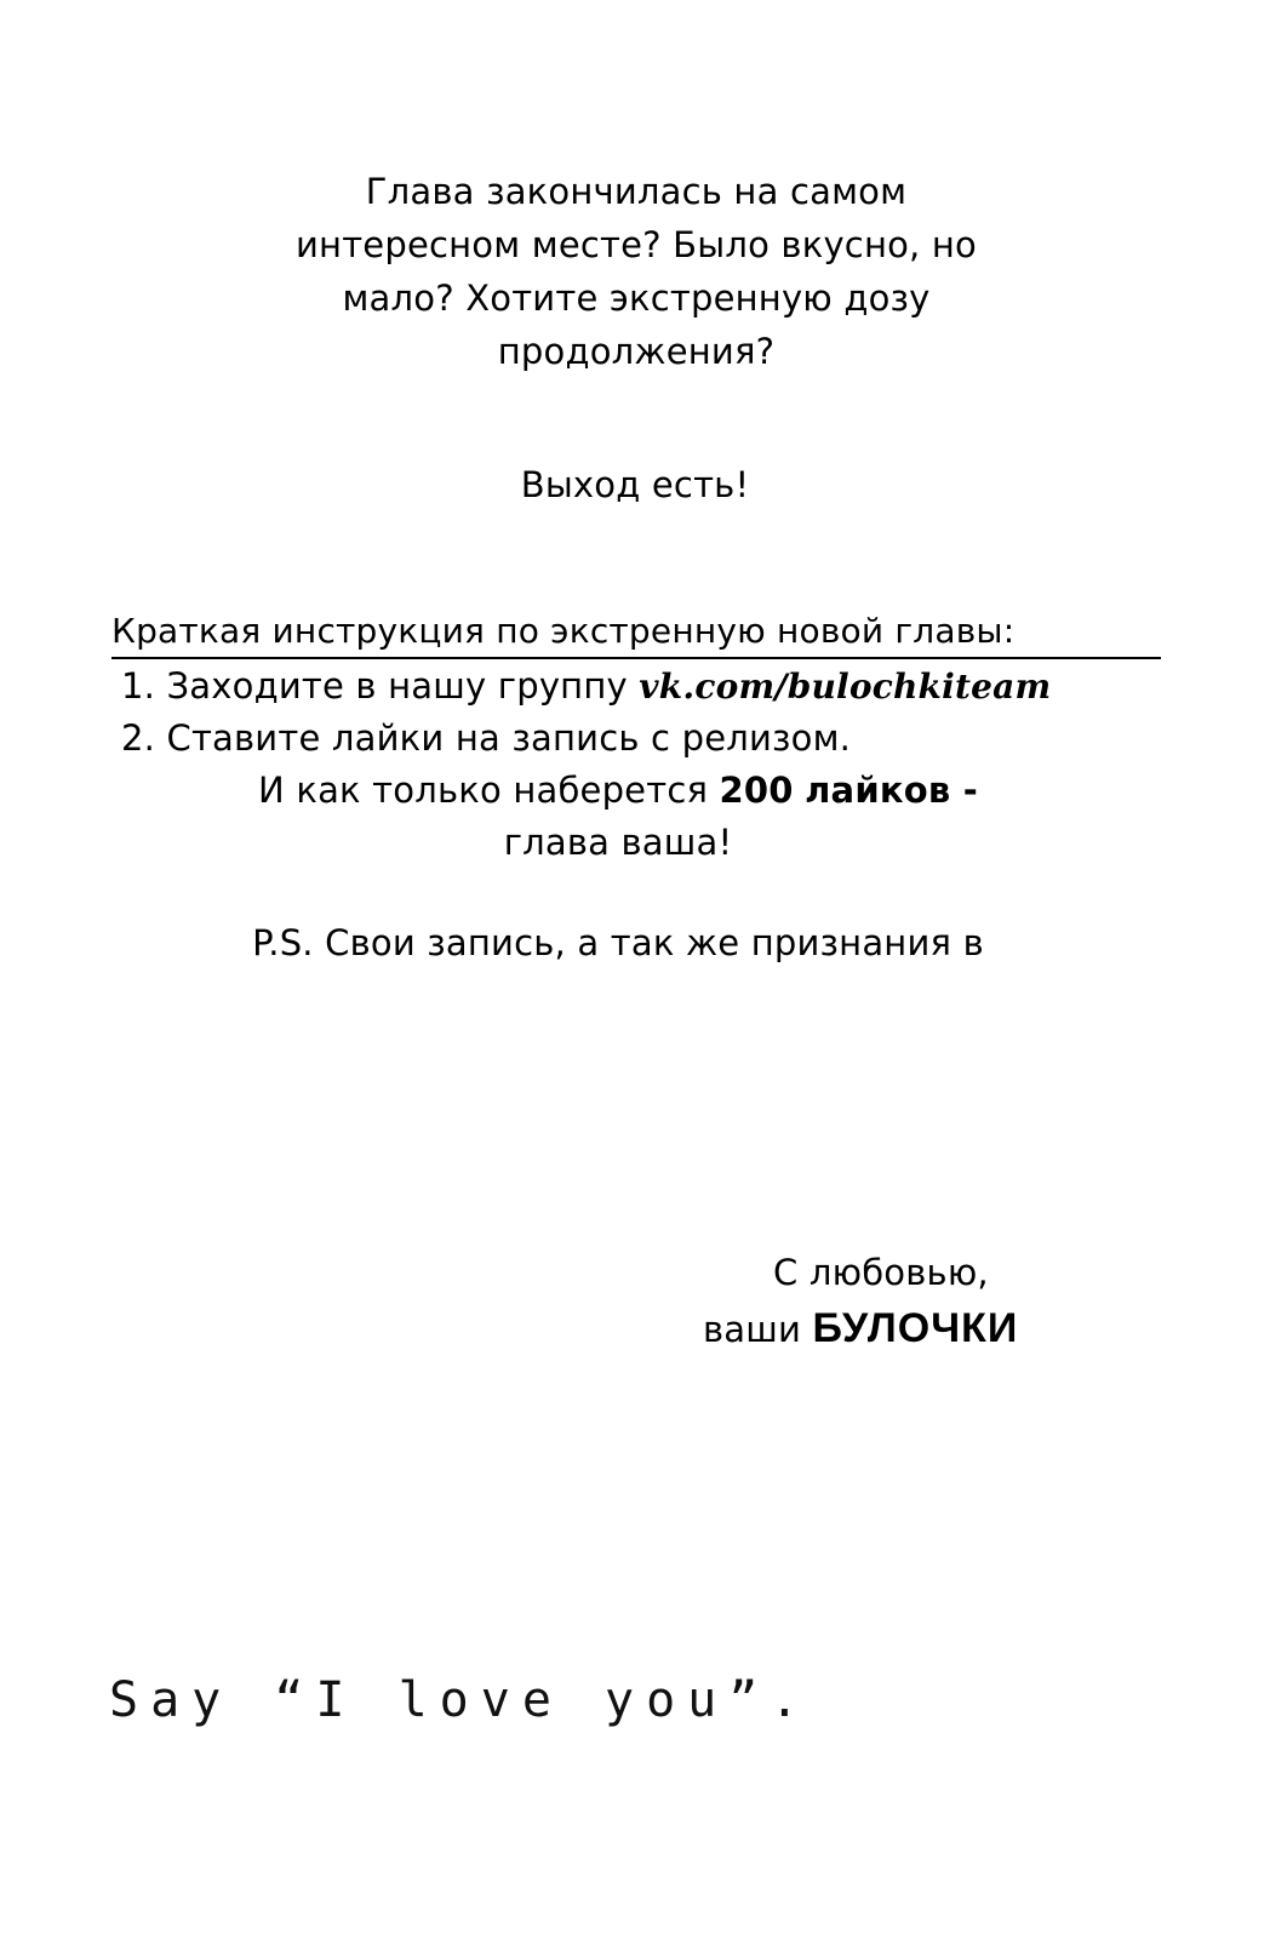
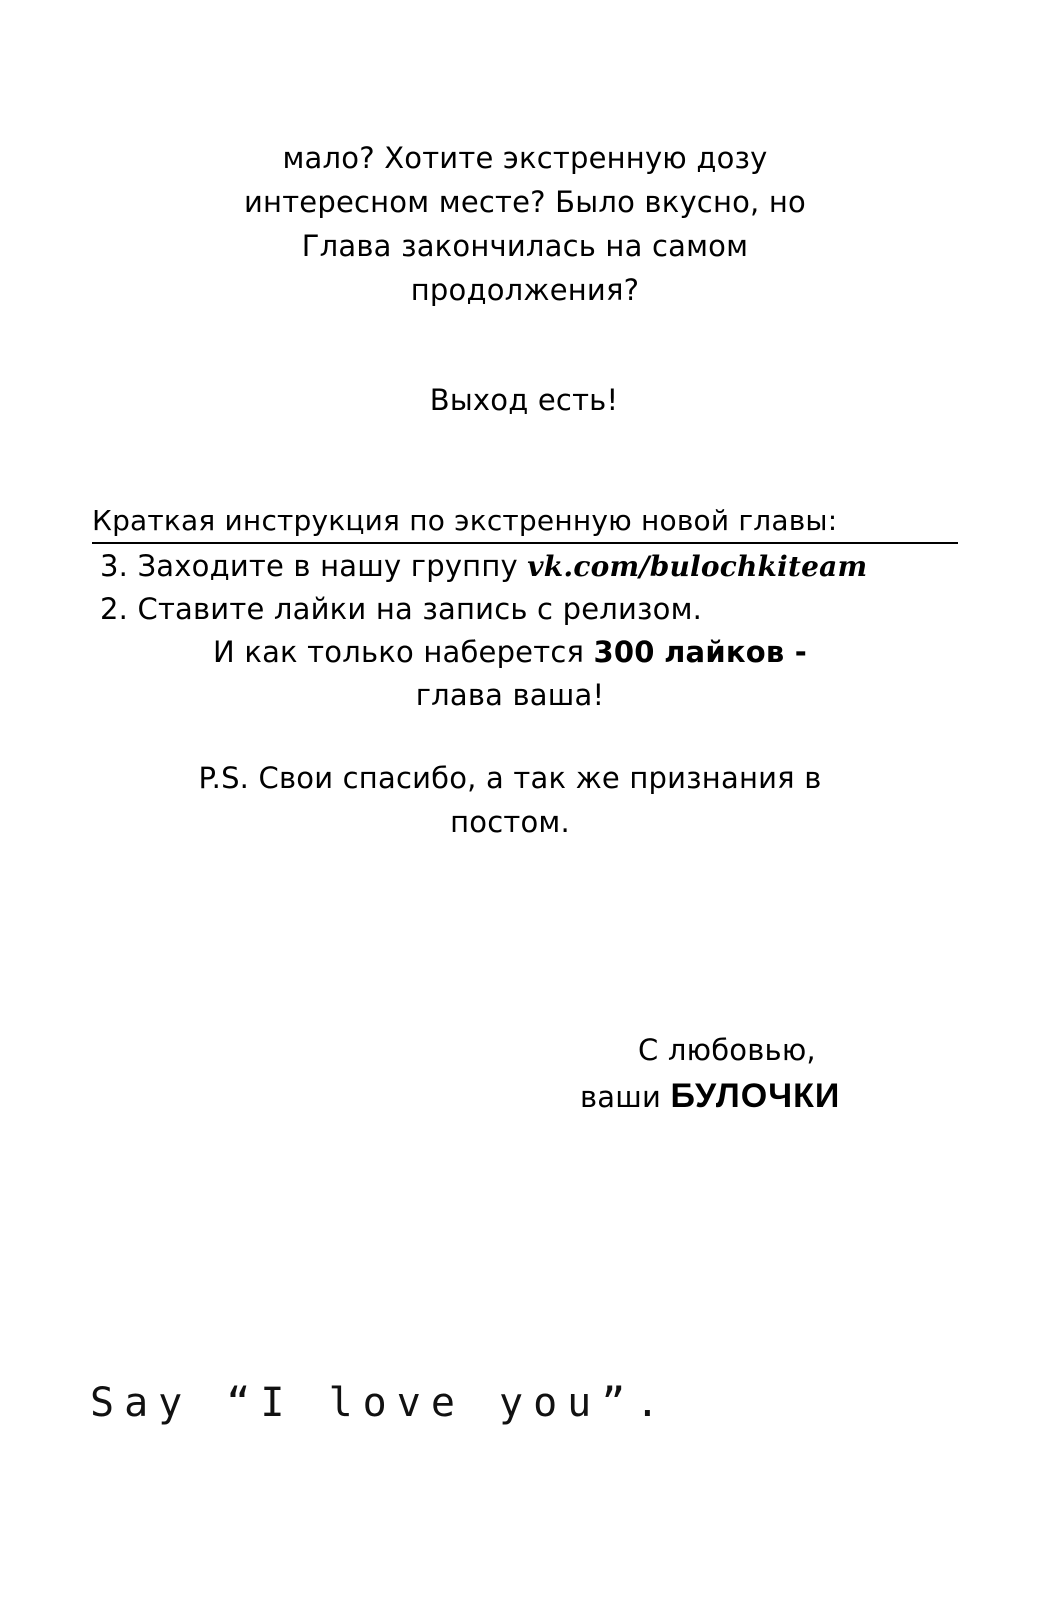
- Глава закончилась на самом
+ мало? Хотите экстренную дозу
  интересном месте? Было вкусно, но
- мало? Хотите экстренную дозу
+ Глава закончилась на самом
  продолжения?
  Выход есть!
  Краткая инструкция по экстренную новой главы:
- 1. Заходите в нашу группу vk.com/bulochkiteam
+ 3. Заходите в нашу группу vk.com/bulochkiteam
  2. Ставите лайки на запись с релизом.
- И как только наберется 200 лайков -
+ И как только наберется 300 лайков -
  глава ваша!
- P.S. Свои запись, а так же признания в
+ P.S. Свои спасибо, а так же признания в
+ постом.
  С любовью,
  ваши БУЛОЧКИ
  Say “I love you”.
